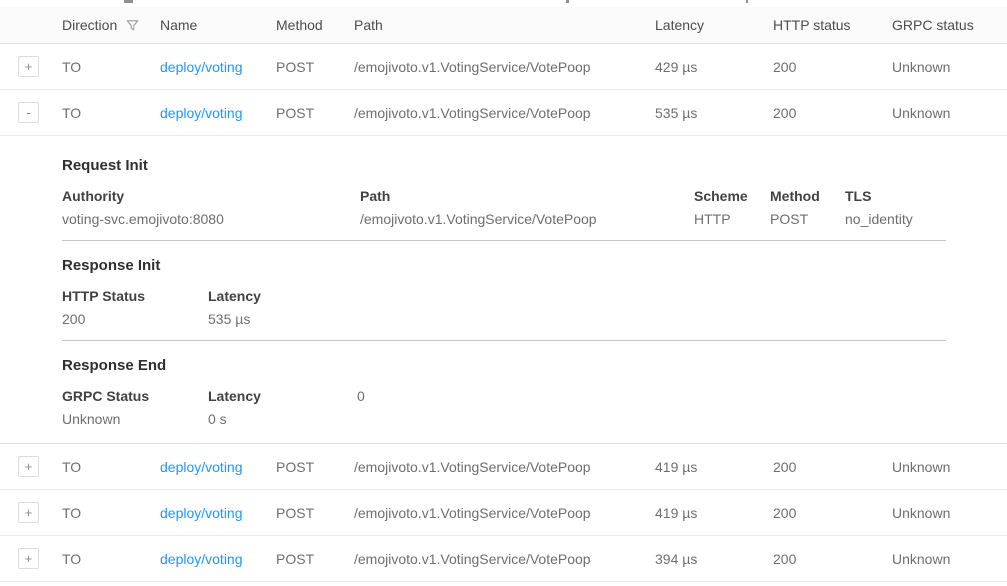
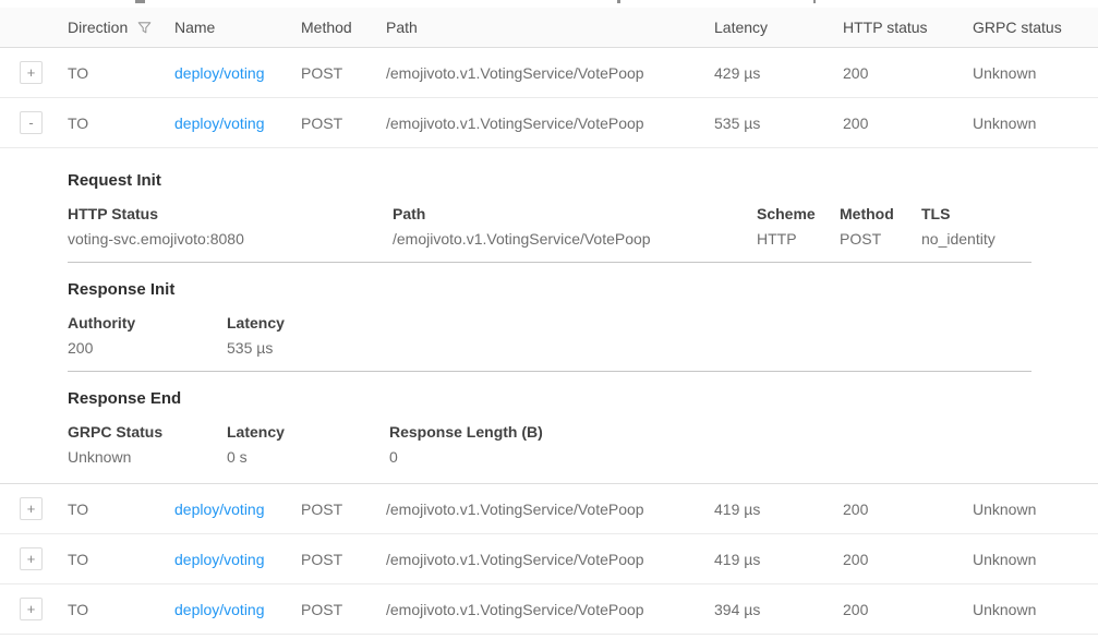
  Direction
  Name
  Method
  Path
  Latency
  HTTP status
  GRPC status
  +
  TO
  deploy/voting
  POST
  /emojivoto.v1.VotingService/VotePoop
  429 µs
  200
  Unknown
  -
  TO
  deploy/voting
  POST
  /emojivoto.v1.VotingService/VotePoop
  535 µs
  200
  Unknown
  Request Init
- Authority
+ HTTP Status
  voting-svc.emojivoto:8080
  Path
  /emojivoto.v1.VotingService/VotePoop
  Scheme
  HTTP
  Method
  POST
  TLS
  no_identity
  Response Init
- HTTP Status
+ Authority
  200
  Latency
  535 µs
  Response End
  GRPC Status
  Unknown
  Latency
  0 s
+ Response Length (B)
  0
  +
  TO
  deploy/voting
  POST
  /emojivoto.v1.VotingService/VotePoop
  419 µs
  200
  Unknown
  +
  TO
  deploy/voting
  POST
  /emojivoto.v1.VotingService/VotePoop
  419 µs
  200
  Unknown
  +
  TO
  deploy/voting
  POST
  /emojivoto.v1.VotingService/VotePoop
  394 µs
  200
  Unknown
